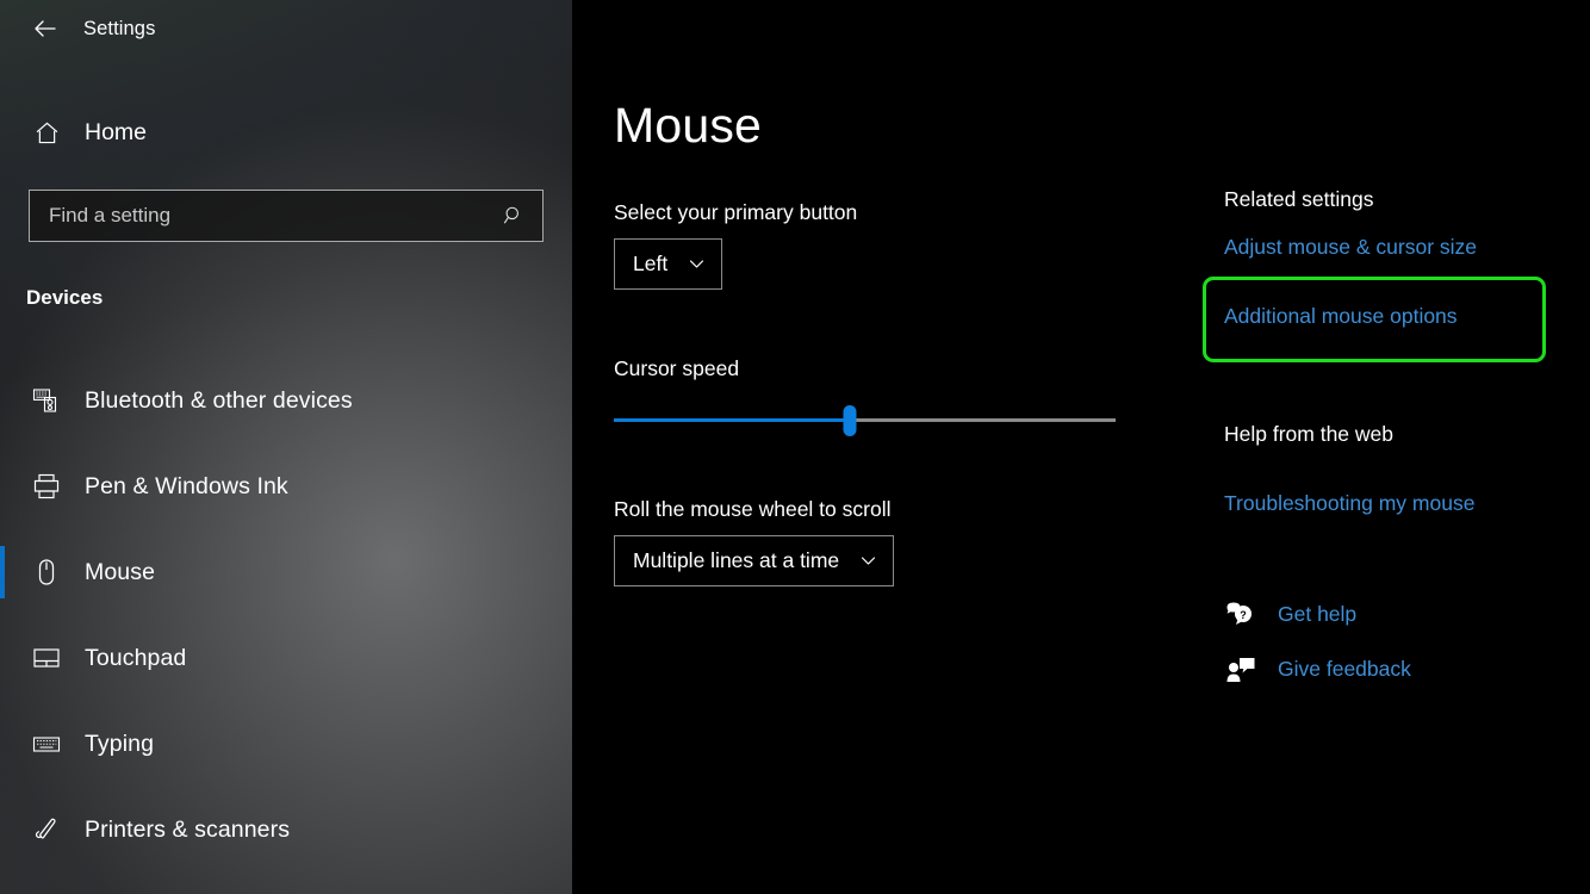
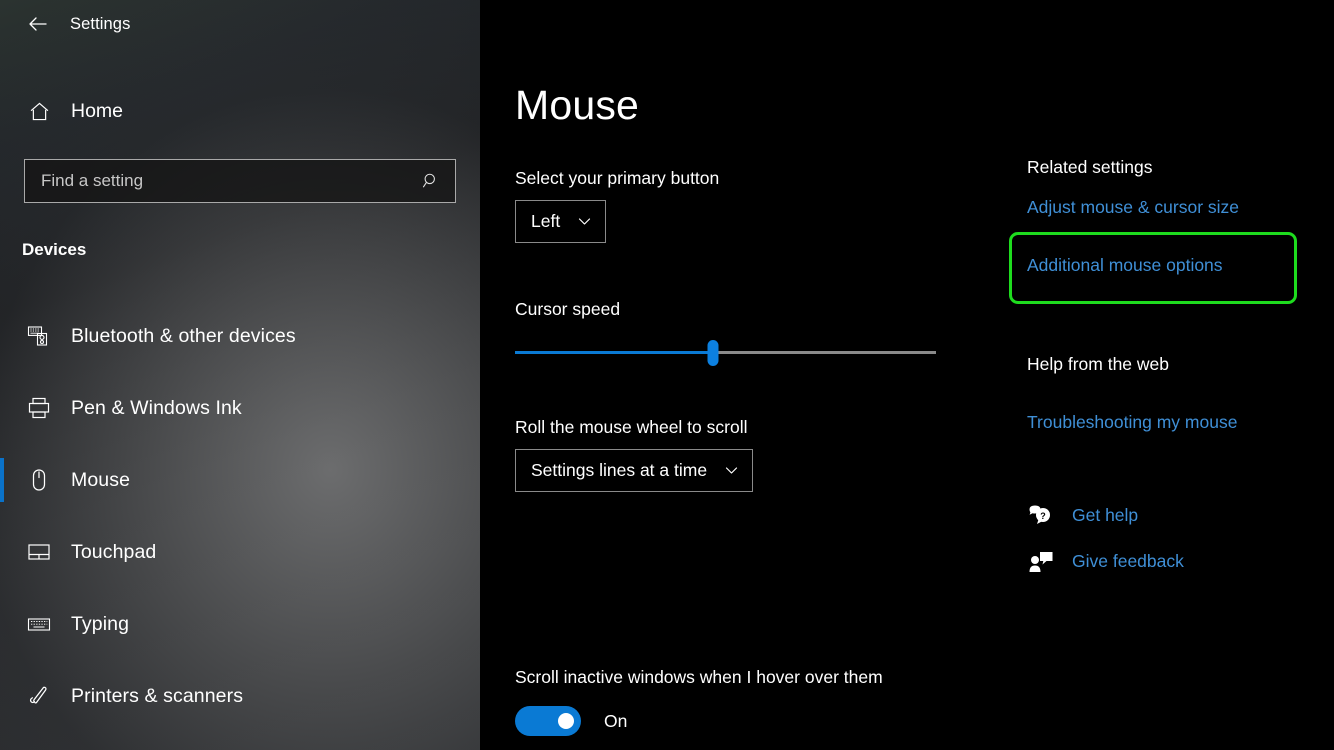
  Settings
  Home
  Find a setting
  Devices
  Bluetooth & other devices
  Pen & Windows Ink
  Mouse
  Touchpad
  Typing
  Printers & scanners
  Mouse
  Select your primary button
  Left
  Cursor speed
  Roll the mouse wheel to scroll
- Multiple lines at a time
+ Settings lines at a time
+ Scroll inactive windows when I hover over them
+ On
  Related settings
  Adjust mouse & cursor size
  Additional mouse options
  Help from the web
  Troubleshooting my mouse
  ?
  Get help
  Give feedback
